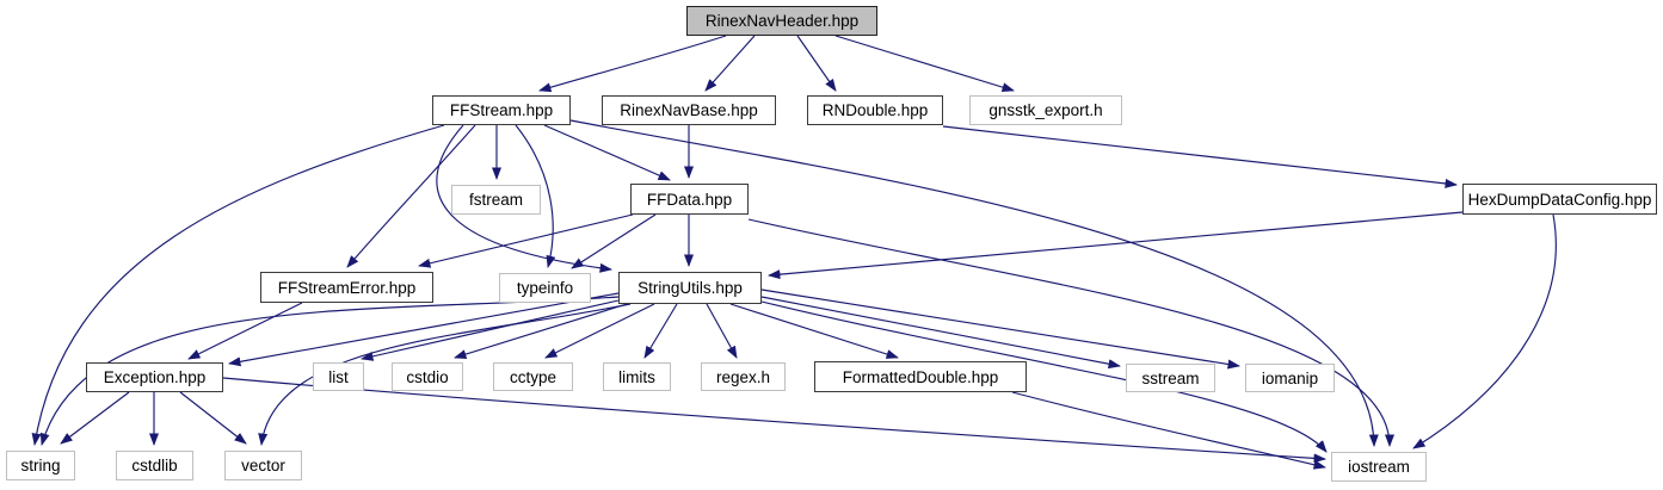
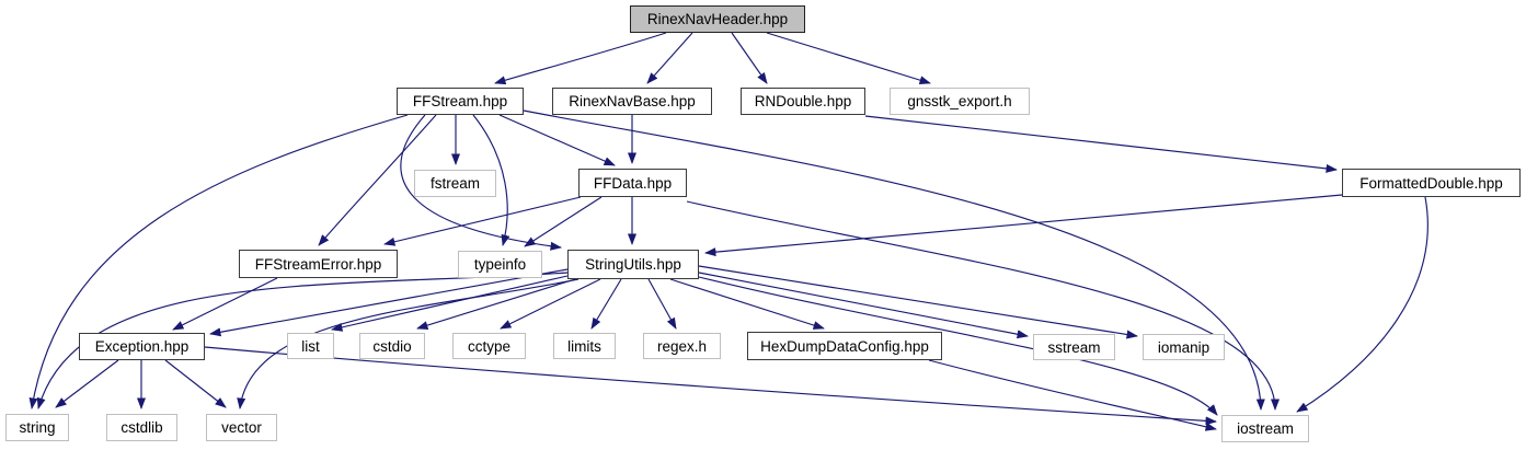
  RinexNavHeader.hpp
  FFStream.hpp
  RinexNavBase.hpp
  RNDouble.hpp
  gnsstk_export.h
  fstream
  FFData.hpp
- HexDumpDataConfig.hpp
+ FormattedDouble.hpp
  FFStreamError.hpp
  typeinfo
  StringUtils.hpp
  Exception.hpp
  list
  cstdio
  cctype
  limits
  regex.h
- FormattedDouble.hpp
+ HexDumpDataConfig.hpp
  sstream
  iomanip
  string
  cstdlib
  vector
  iostream
